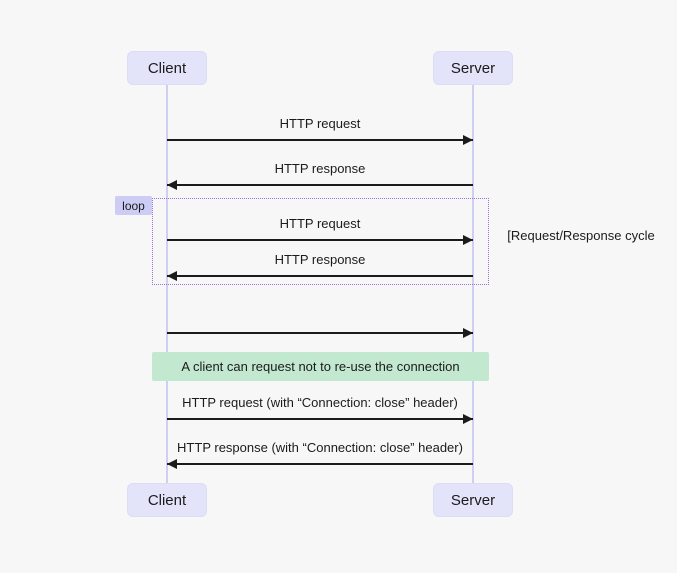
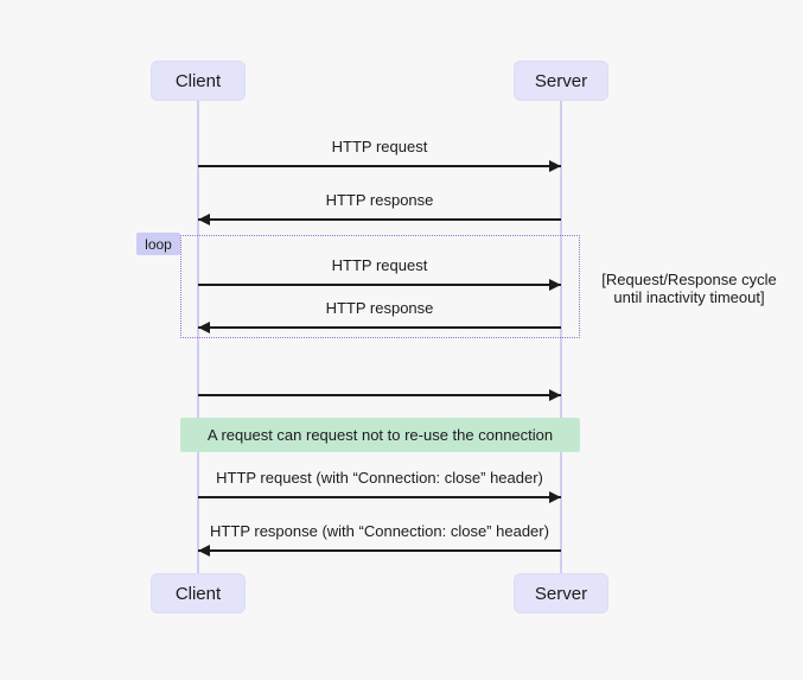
  Client
  Server
  HTTP request
  HTTP response
  loop
  HTTP request
  HTTP response
  [Request/Response cycle
+ until inactivity timeout]
- A client can request not to re-use the connection
+ A request can request not to re-use the connection
  HTTP request (with “Connection: close” header)
  HTTP response (with “Connection: close” header)
  Client
  Server
